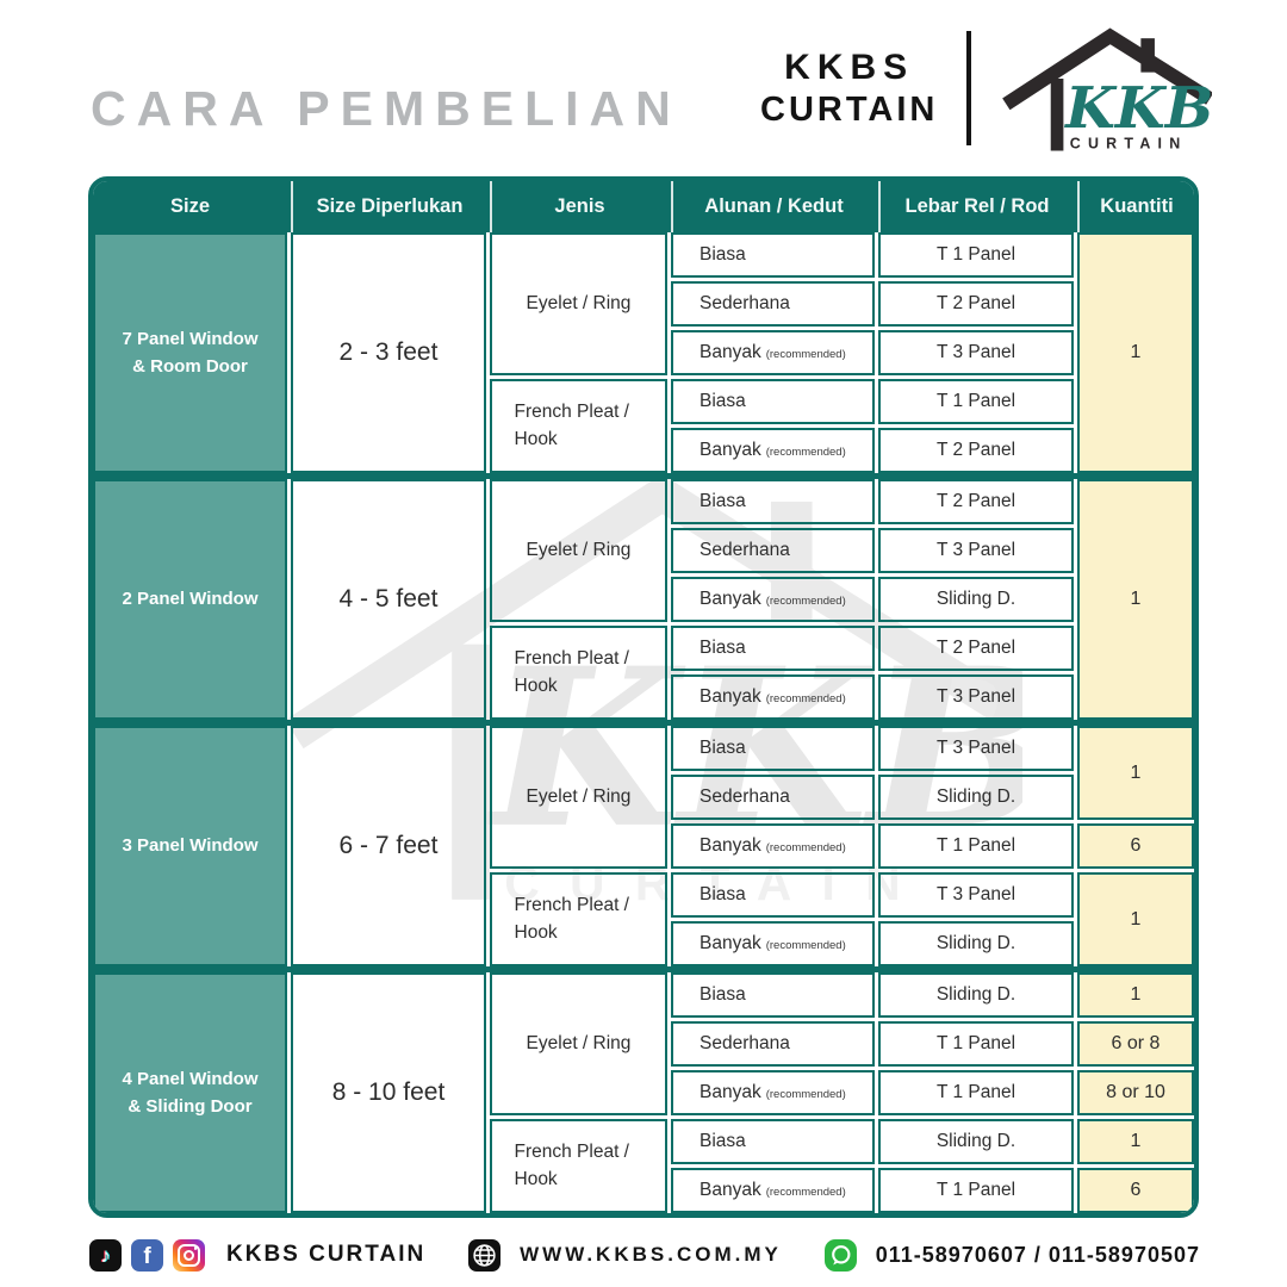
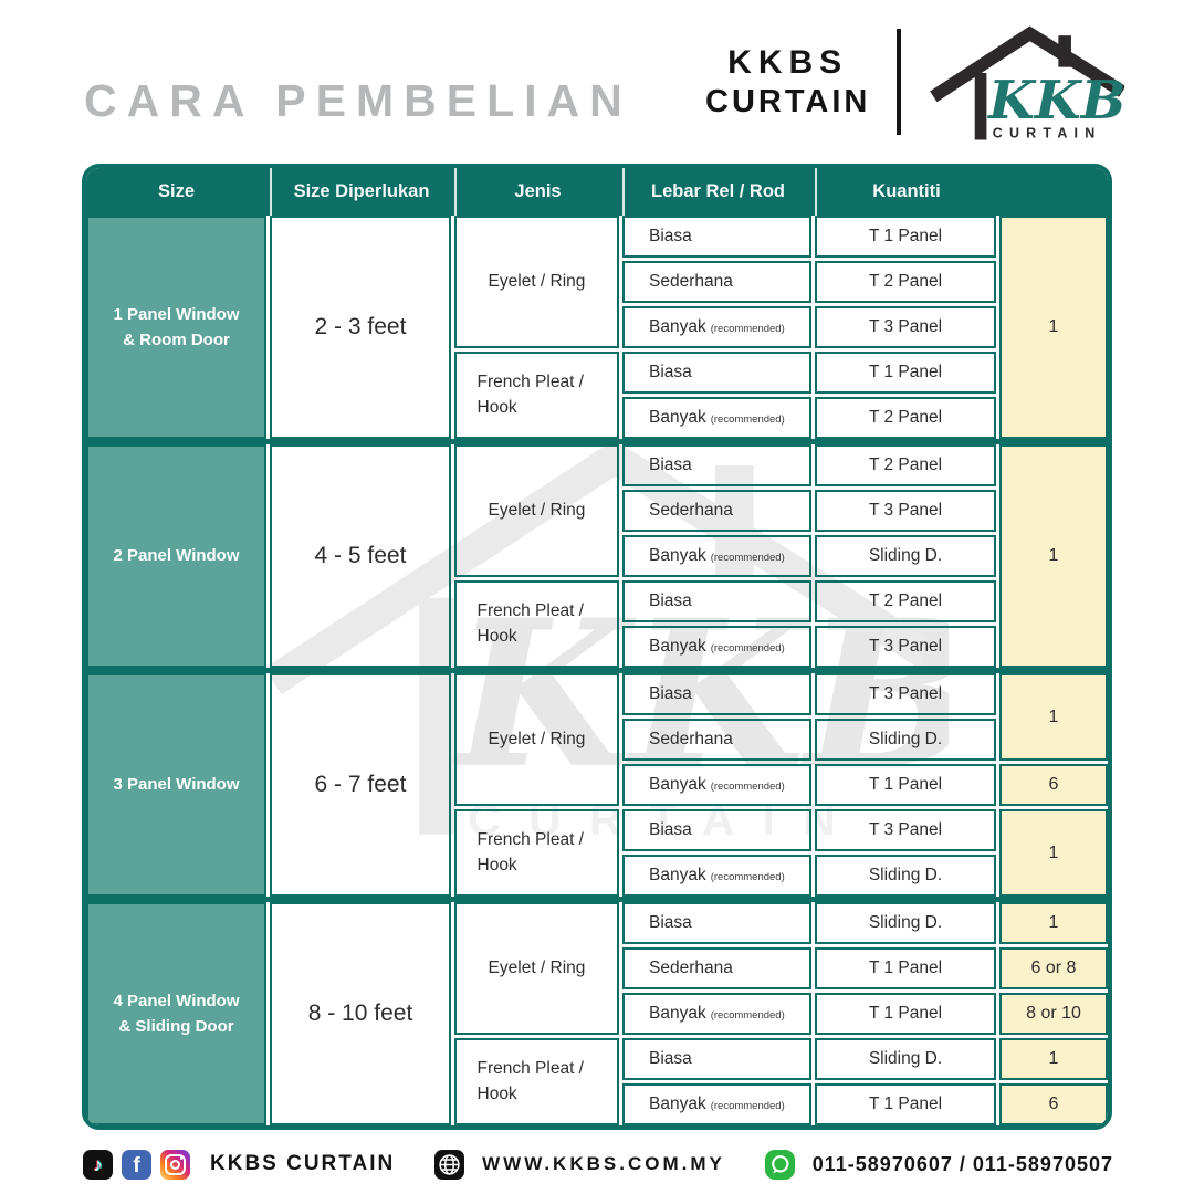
  CARA PEMBELIAN
  KKBS
  CURTAIN
  KKB
  CURTAIN
  KKB
  CURTAIN
  Size
  Size Diperlukan
  Jenis
- Alunan / Kedut
  Lebar Rel / Rod
  Kuantiti
- 7 Panel Window
+ 1 Panel Window
  & Room Door
  2 - 3 feet
  Eyelet / Ring
  French Pleat / Hook
  Biasa
  Sederhana
  Banyak
  (recommended)
  Biasa
  Banyak
  (recommended)
  T 1 Panel
  T 2 Panel
  T 3 Panel
  T 1 Panel
  T 2 Panel
  1
  2 Panel Window
  4 - 5 feet
  Eyelet / Ring
  French Pleat / Hook
  Biasa
  Sederhana
  Banyak
  (recommended)
  Biasa
  Banyak
  (recommended)
  T 2 Panel
  T 3 Panel
  Sliding D.
  T 2 Panel
  T 3 Panel
  1
  3 Panel Window
  6 - 7 feet
  Eyelet / Ring
  French Pleat / Hook
  Biasa
  Sederhana
  Banyak
  (recommended)
  Biasa
  Banyak
  (recommended)
  T 3 Panel
  Sliding D.
  T 1 Panel
  T 3 Panel
  Sliding D.
  1
  6
  1
  4 Panel Window
  & Sliding Door
  8 - 10 feet
  Eyelet / Ring
  French Pleat / Hook
  Biasa
  Sederhana
  Banyak
  (recommended)
  Biasa
  Banyak
  (recommended)
  Sliding D.
  T 1 Panel
  T 1 Panel
  Sliding D.
  T 1 Panel
  1
  6 or 8
  8 or 10
  1
  6
  ♪
  f
  KKBS CURTAIN
  WWW.KKBS.COM.MY
  011-58970607 / 011-58970507
